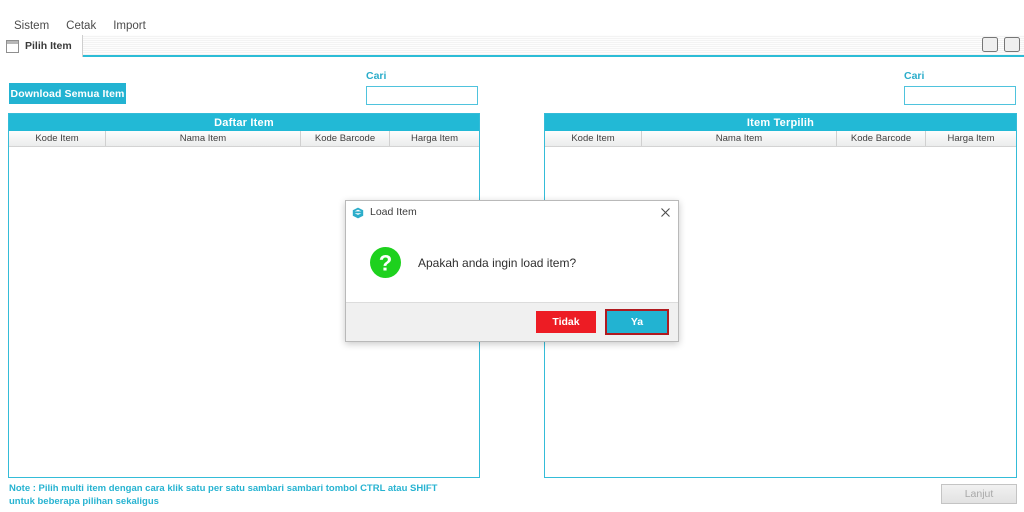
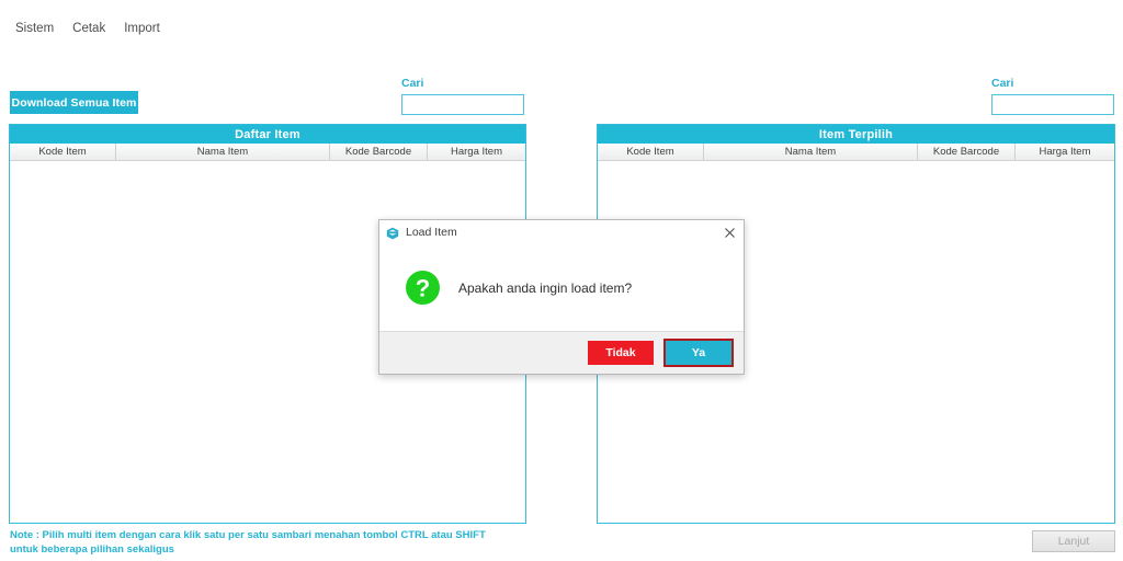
  Sistem
  Cetak
  Import
- Pilih Item
  Download Semua Item
  Cari
  Cari
  Daftar Item
  Kode Item
  Nama Item
  Kode Barcode
  Harga Item
  Item Terpilih
  Kode Item
  Nama Item
  Kode Barcode
  Harga Item
- Note : Pilih multi item dengan cara klik satu per satu sambari sambari tombol CTRL atau SHIFT untuk beberapa pilihan sekaligus
+ Note : Pilih multi item dengan cara klik satu per satu sambari menahan tombol CTRL atau SHIFT untuk beberapa pilihan sekaligus
  Lanjut
  Load Item
  ?
  Apakah anda ingin load item?
  Tidak
  Ya
